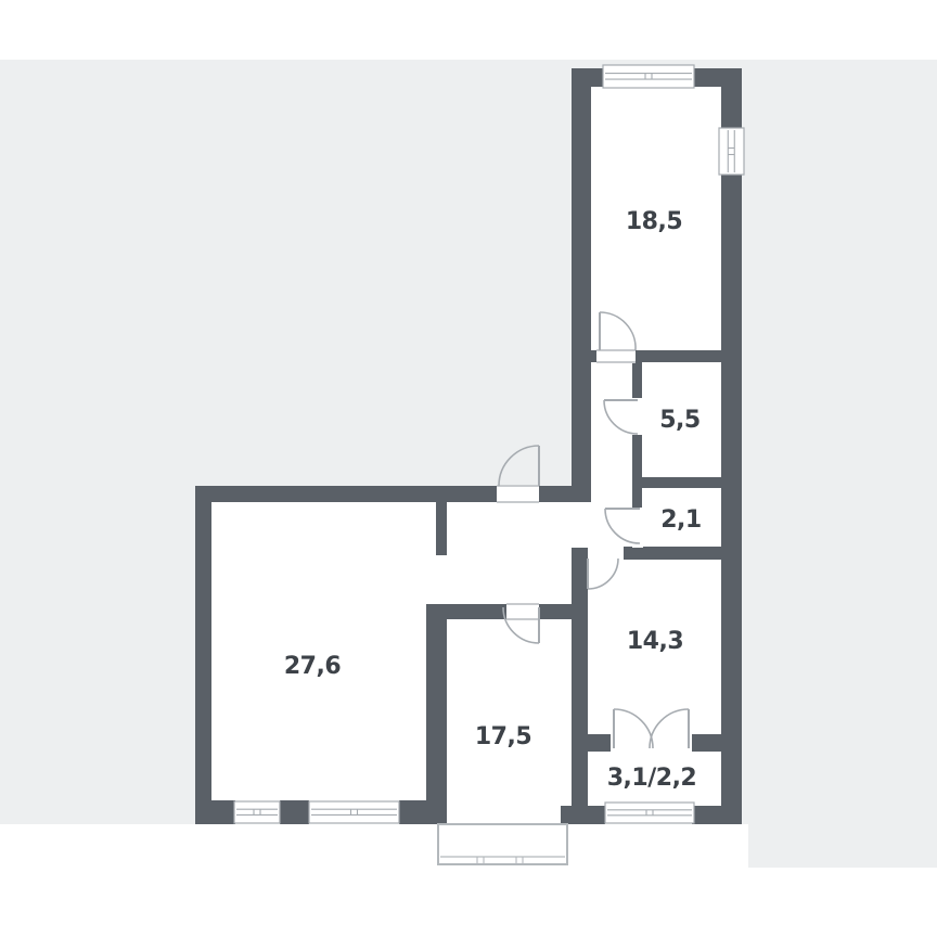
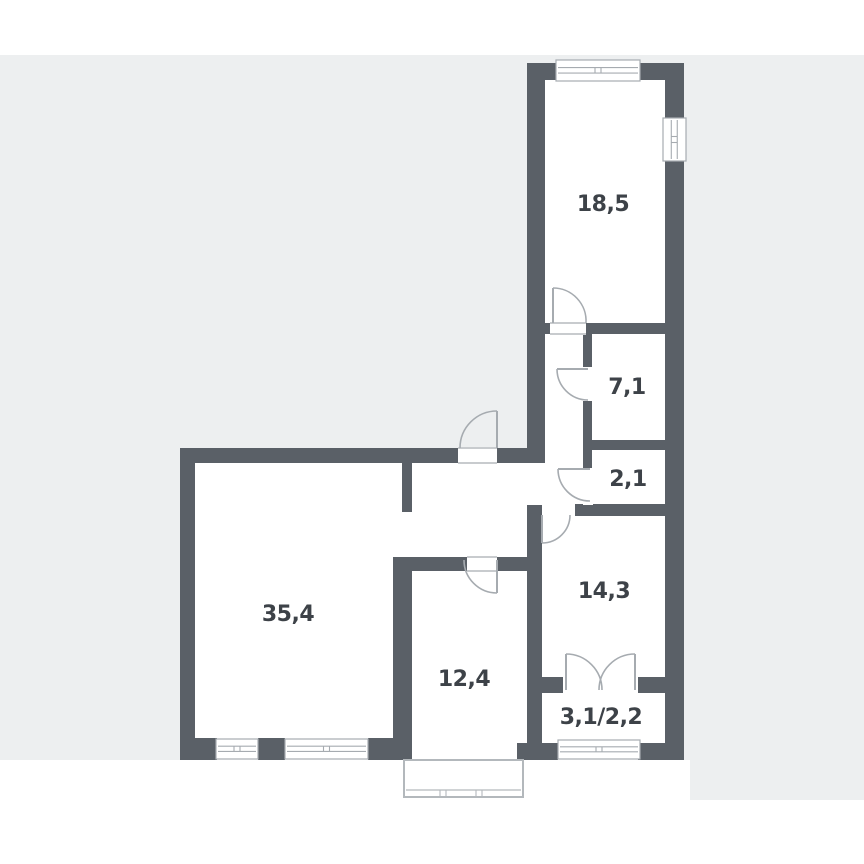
  18,5
- 5,5
+ 7,1
  2,1
  14,3
  3,1/2,2
- 27,6
+ 35,4
- 17,5
+ 12,4
